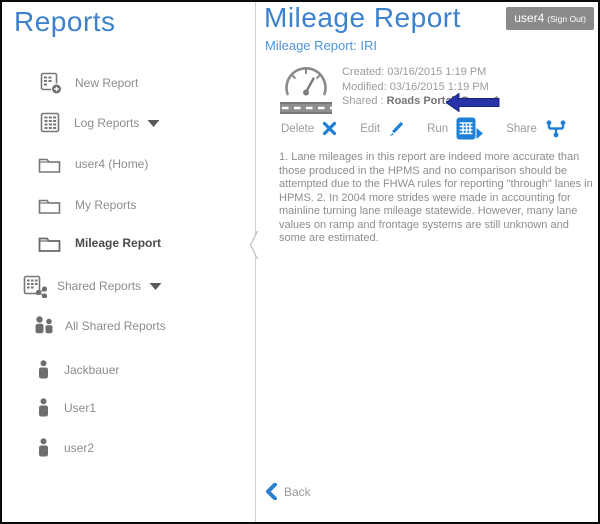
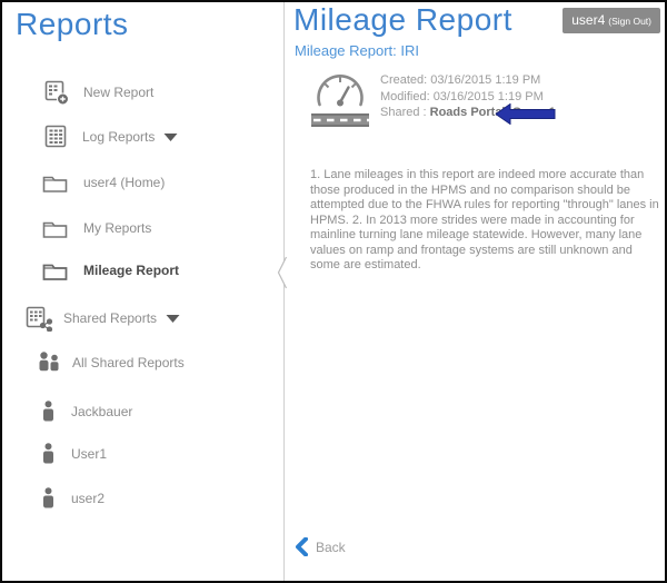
  Reports
  New Report
  Log Reports
  user4 (Home)
  My Reports
  Mileage Report
  Shared Reports
  All Shared Reports
  Jackbauer
  User1
  user2
  Mileage Report
  Mileage Report: IRI
  user4
  (Sign Out)
  Created: 03/16/2015 1:19 PM
  Modified: 03/16/2015 1:19 PM
- Delete
- Edit
- Run
- Share
- 1. Lane mileages in this report are indeed more accurate than those produced in the HPMS and no comparison should be attempted due to the FHWA rules for reporting "through" lanes in HPMS. 2. In 2004 more strides were made in accounting for mainline turning lane mileage statewide. However, many lane values on ramp and frontage systems are still unknown and some are estimated.
+ 1. Lane mileages in this report are indeed more accurate than those produced in the HPMS and no comparison should be attempted due to the FHWA rules for reporting "through" lanes in HPMS. 2. In 2013 more strides were made in accounting for mainline turning lane mileage statewide. However, many lane values on ramp and frontage systems are still unknown and some are estimated.
  Back
